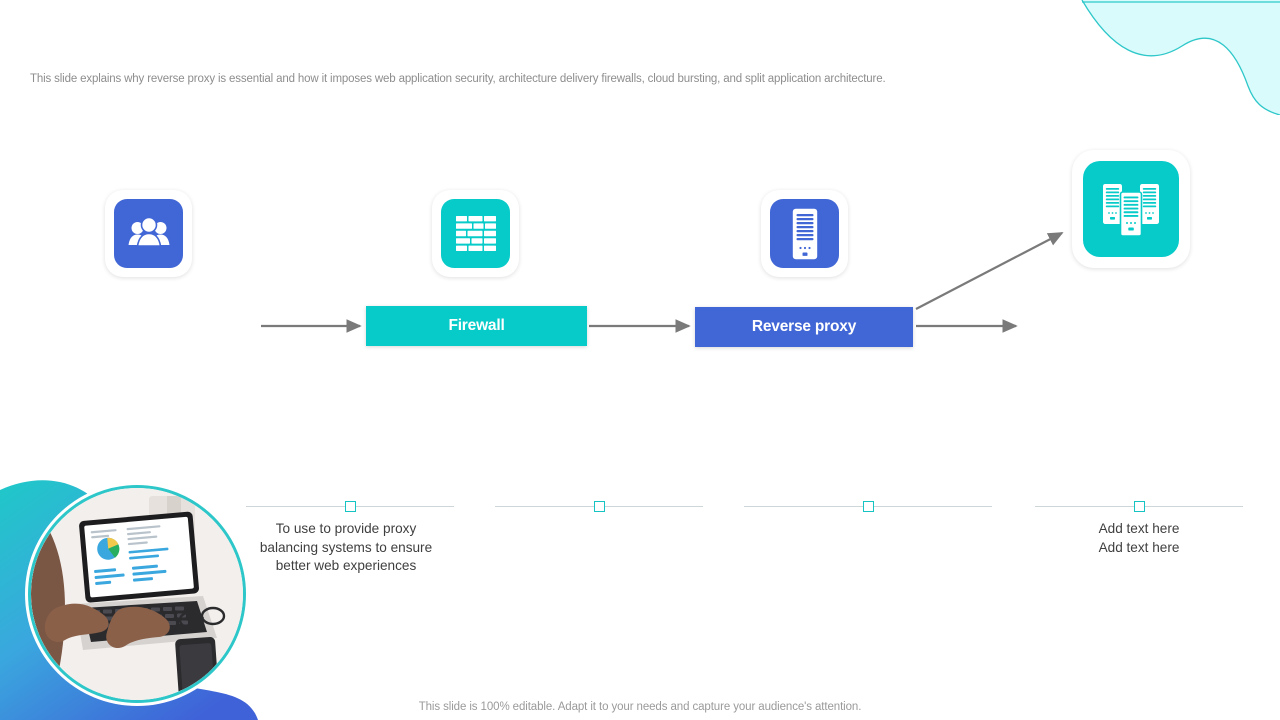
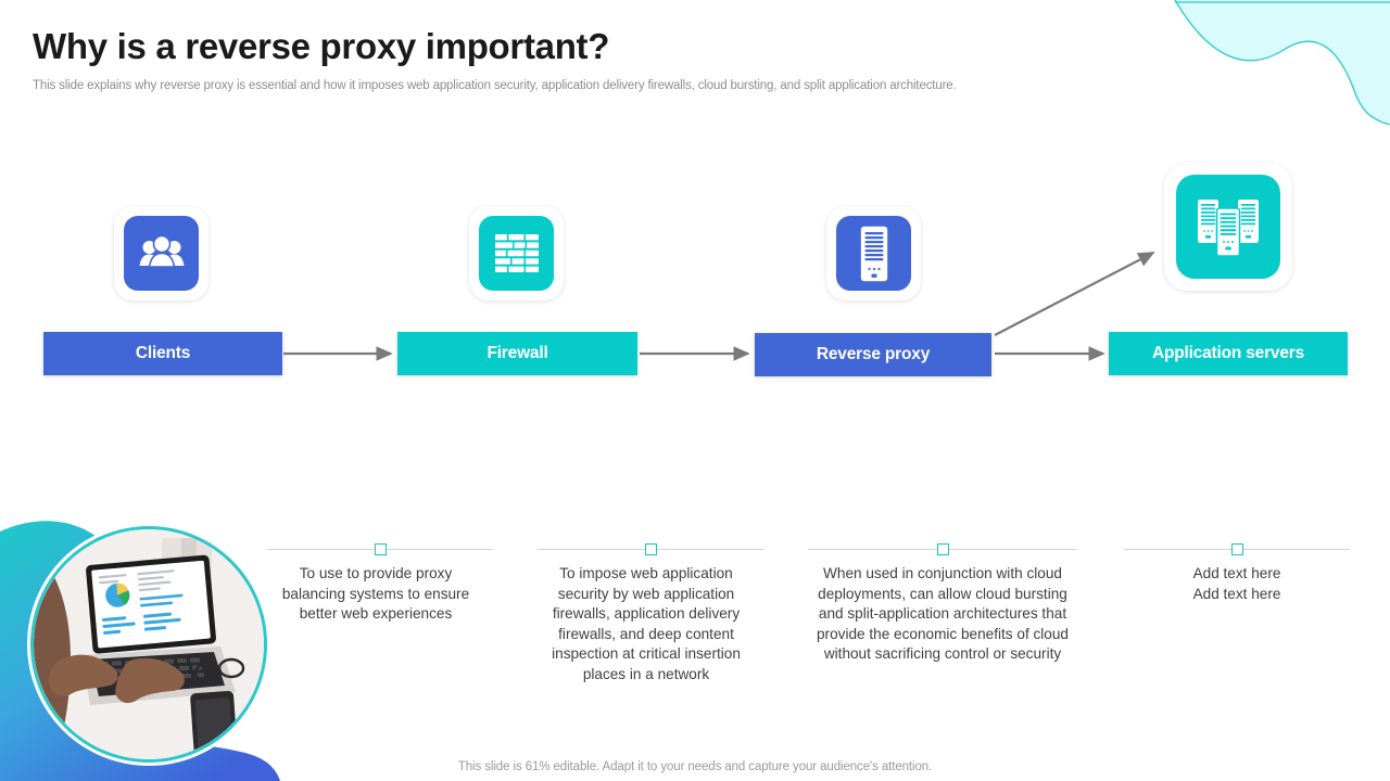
+ Why is a reverse proxy important?
- This slide explains why reverse proxy is essential and how it imposes web application security, architecture delivery firewalls, cloud bursting, and split application architecture.
+ This slide explains why reverse proxy is essential and how it imposes web application security, application delivery firewalls, cloud bursting, and split application architecture.
+ Clients
  Firewall
  Reverse proxy
+ Application servers
  To use to provide proxy balancing systems to ensure better web experiences
+ To impose web application security by web application firewalls, application delivery firewalls, and deep content inspection at critical insertion places in a network
+ When used in conjunction with cloud deployments, can allow cloud bursting and split-application architectures that provide the economic benefits of cloud without sacrificing control or security
  Add text here
  Add text here
- This slide is 100% editable. Adapt it to your needs and capture your audience's attention.
+ This slide is 61% editable. Adapt it to your needs and capture your audience's attention.
